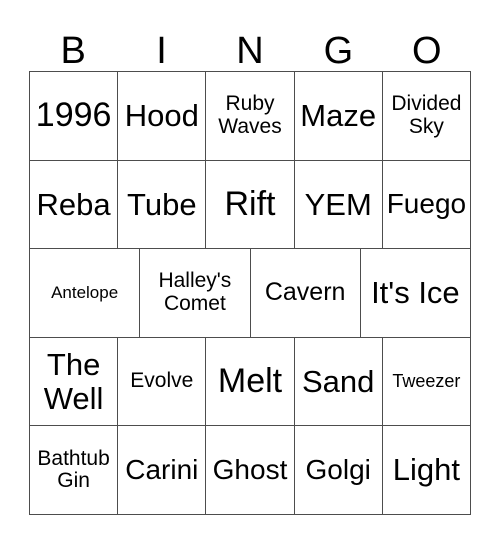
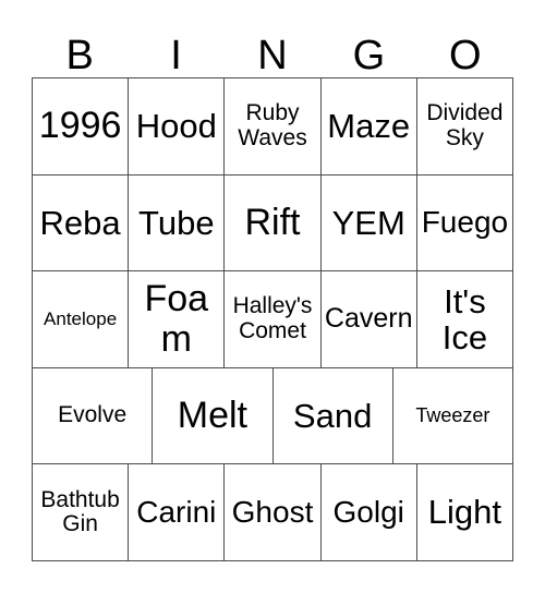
  B
  I
  N
  G
  O
  1996
  Hood
  Ruby Waves
  Maze
  Divided Sky
  Reba
  Tube
  Rift
  YEM
  Fuego
  Antelope
+ Foam
  Halley's Comet
  Cavern
  It's Ice
- The Well
  Evolve
  Melt
  Sand
  Tweezer
  Bathtub Gin
  Carini
  Ghost
  Golgi
  Light
